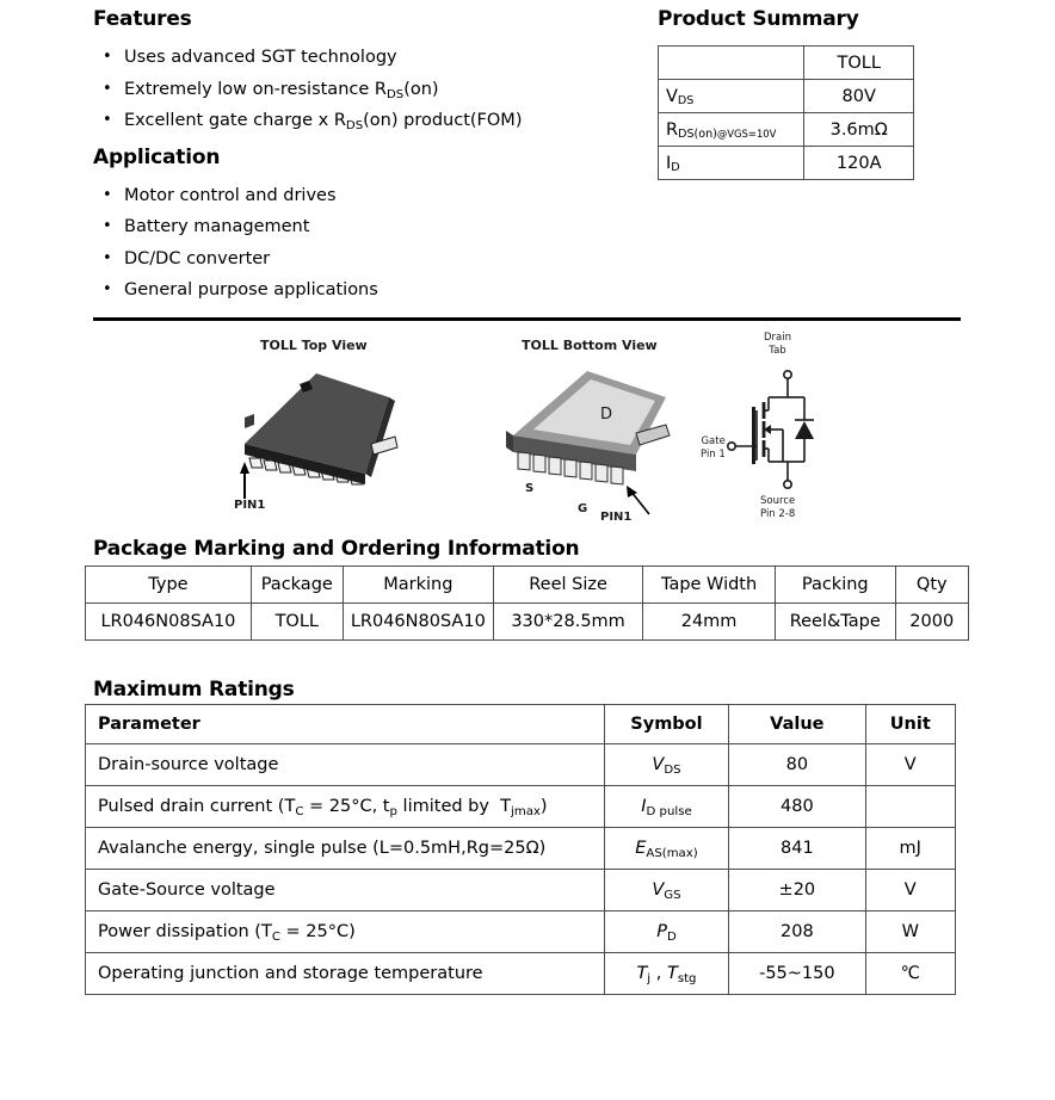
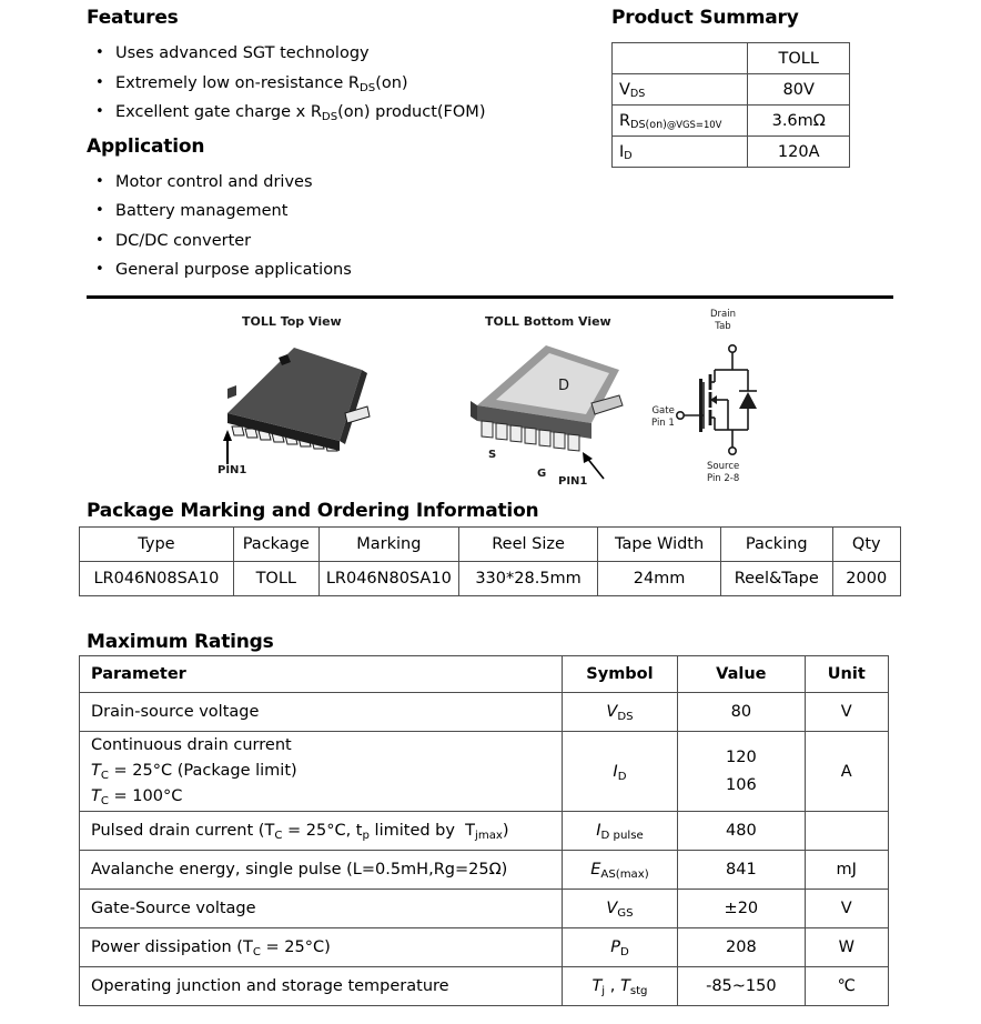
  Features
  Uses advanced SGT technology
  Extremely low on-resistance RDS(on)
  Excellent gate charge x RDS(on) product(FOM)
  Application
  Motor control and drives
  Battery management
  DC/DC converter
  General purpose applications
  Product Summary
  	TOLL
  VDS	80V
  RDS(on)@VGS=10V	3.6mΩ
  ID	120A
  TOLL Top View
  TOLL Bottom View
  PIN1
  D
  S
  G
  PIN1
  Drain
  Tab
  Gate
  Pin 1
  Source
  Pin 2-8
  Package Marking and Ordering Information
  Type	Package	Marking	Reel Size	Tape Width	Packing	Qty
  LR046N08SA10	TOLL	LR046N80SA10	330*28.5mm	24mm	Reel&Tape	2000
  Maximum Ratings
  Parameter	Symbol	Value	Unit
  Drain-source voltage	VDS	80	V
+ Continuous drain current TC = 25°C (Package limit) TC = 100°C	ID	120 106	A
  Pulsed drain current (TC = 25°C, tp limited by Tjmax)	ID pulse	480
  Avalanche energy, single pulse (L=0.5mH,Rg=25Ω)	EAS(max)	841	mJ
  Gate-Source voltage	VGS	±20	V
  Power dissipation (TC = 25°C)	PD	208	W
- Operating junction and storage temperature	Tj , Tstg	-55~150	℃
+ Operating junction and storage temperature	Tj , Tstg	-85~150	℃
